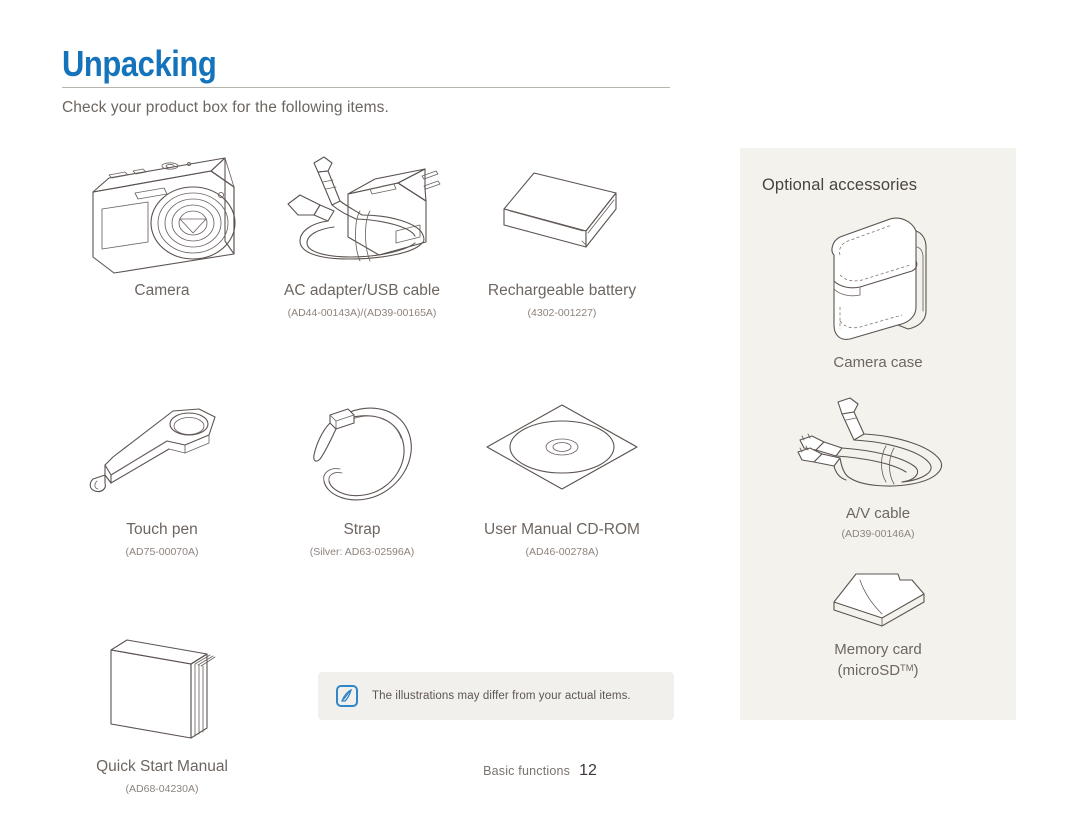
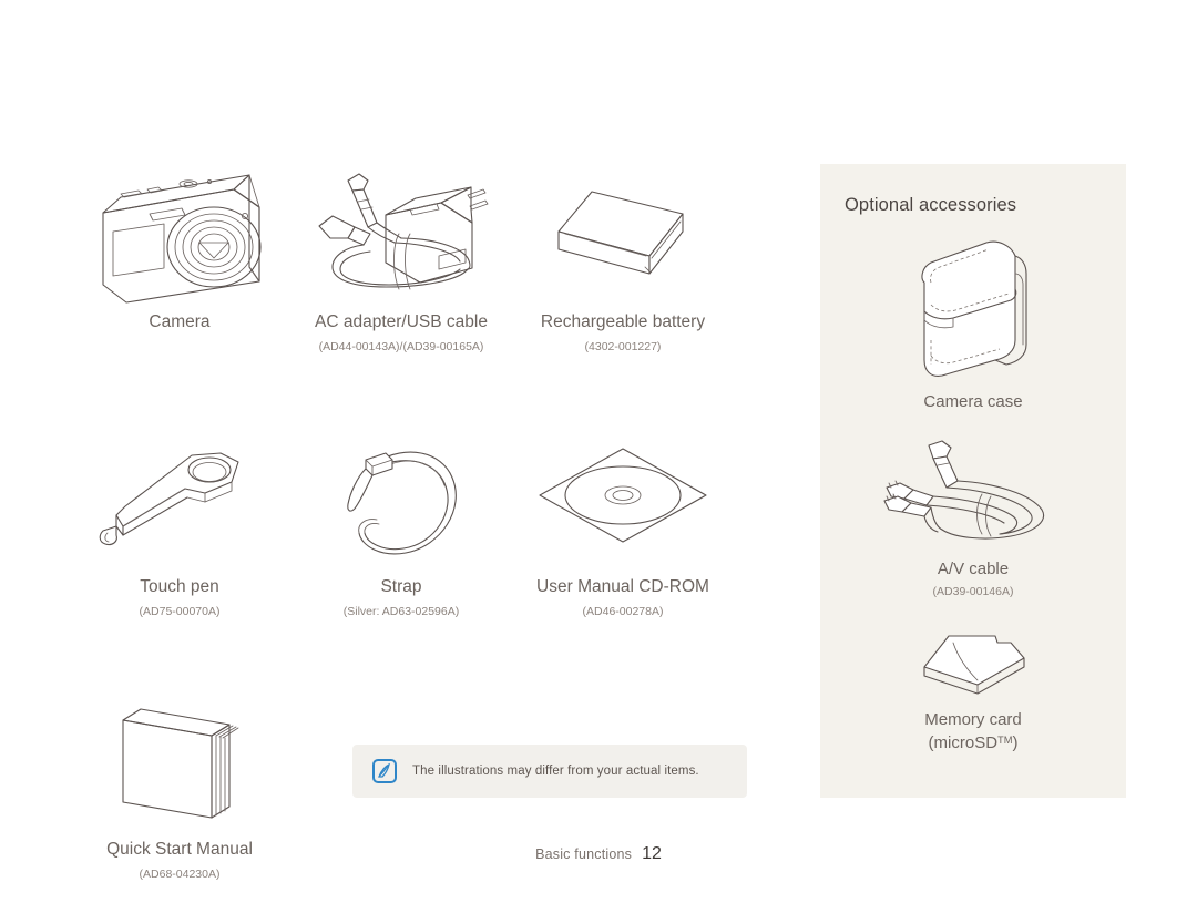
- Unpacking
- Check your product box for the following items.
  Camera
  AC adapter/USB cable
  (AD44-00143A)/(AD39-00165A)
  Rechargeable battery
  (4302-001227)
  Touch pen
  (AD75-00070A)
  Strap
  (Silver: AD63-02596A)
  User Manual CD-ROM
  (AD46-00278A)
  Quick Start Manual
  (AD68-04230A)
  The illustrations may differ from your actual items.
  Optional accessories
  Camera case
  A/V cable
  (AD39-00146A)
  Memory card
  (microSDTM)
  Basic functions 12
